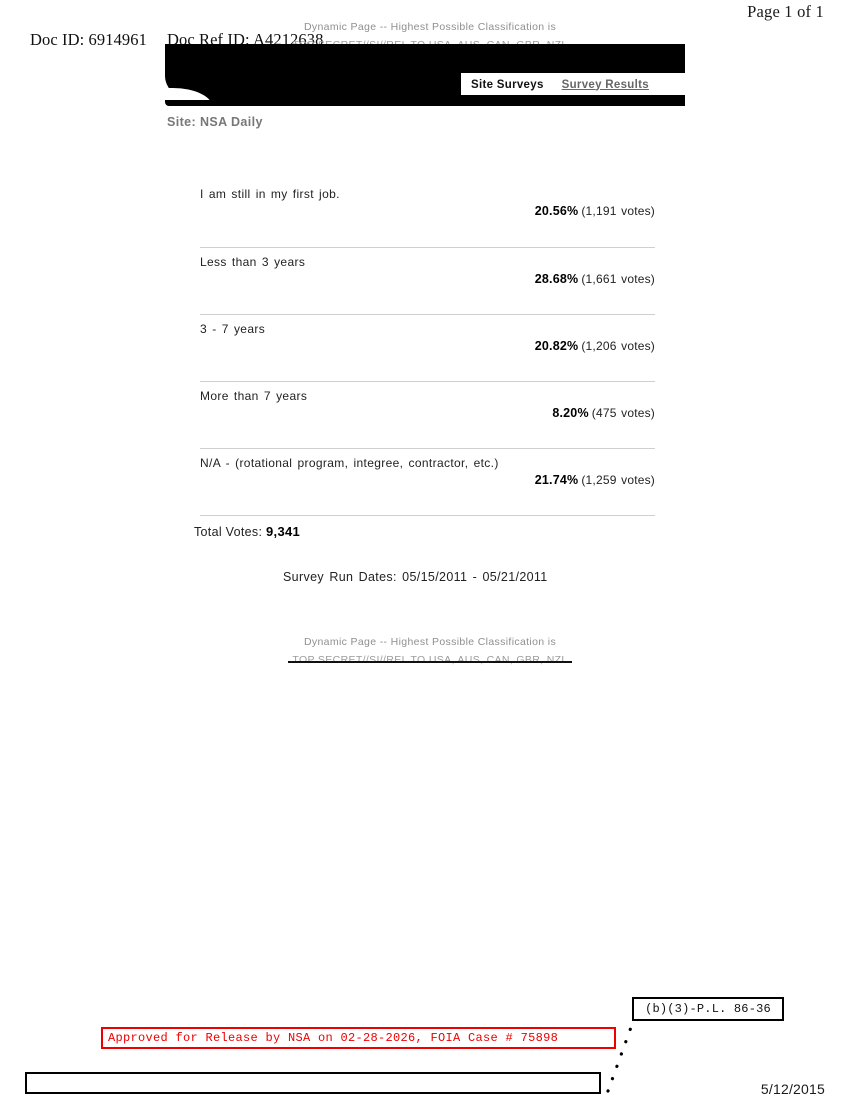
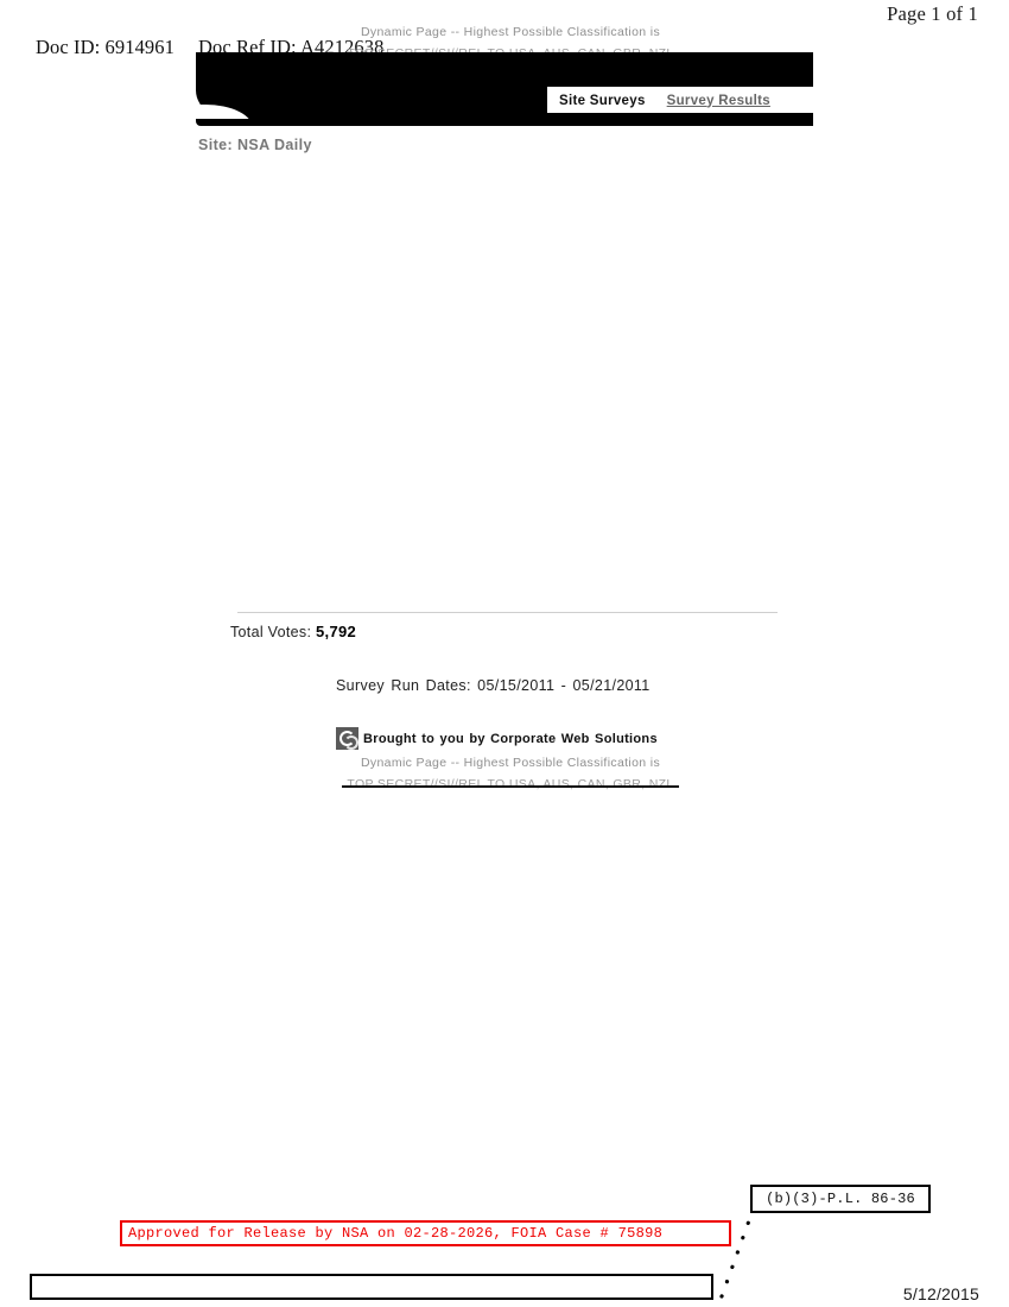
  Page 1 of 1
  Doc ID: 6914961
  Doc Ref ID: A421
  Dynamic Page -- Highest Possible Classification is
  Site Surveys
  Survey Results
  Site: NSA Daily
- I am still in my first job.
- 20.56% (1,191 votes)
- Less than 3 years
- 28.68% (1,661 votes)
- 3 - 7 years
- 20.82% (1,206 votes)
- More than 7 years
- 8.20% (475 votes)
- N/A - (rotational program, integree, contractor, etc.)
- 21.74% (1,259 votes)
- Total Votes: 9,341
+ Total Votes: 5,792
  Survey Run Dates: 05/15/2011 - 05/21/2011
+ Brought to you by Corporate Web Solutions
  Dynamic Page -- Highest Possible Classification is
  TOP SECRET//SI//REL TO USA, AUS, CAN, GBR, NZL
  (b)(3)-P.L. 86-36
  Approved for Release by NSA on 02-28-2026, FOIA Case # 75898
  5/12/2015
